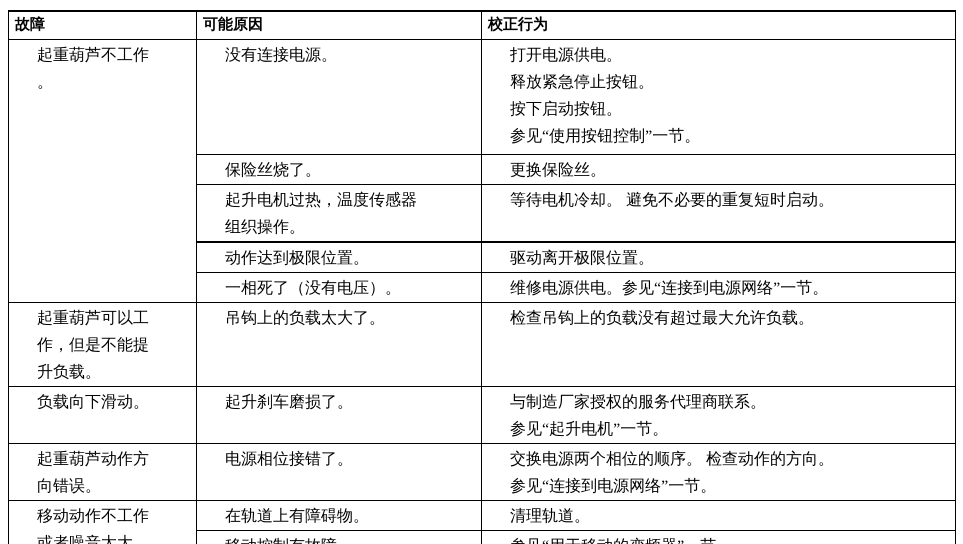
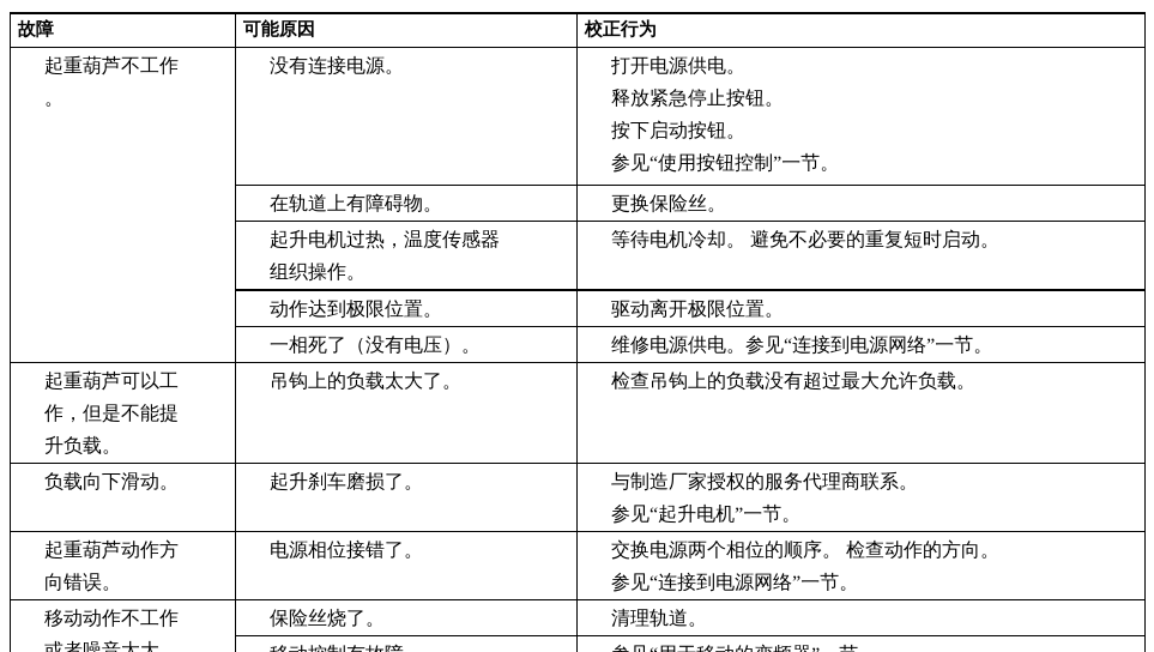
  故障	可能原因	校正行为
  起重葫芦不工作 。	没有连接电源。	打开电源供电。 释放紧急停止按钮。 按下启动按钮。 参见“使用按钮控制”一节。
- 保险丝烧了。	更换保险丝。
+ 在轨道上有障碍物。	更换保险丝。
  起升电机过热，温度传感器 组织操作。	等待电机冷却。 避免不必要的重复短时启动。
  动作达到极限位置。	驱动离开极限位置。
  一相死了（没有电压）。	维修电源供电。参见“连接到电源网络”一节。
  起重葫芦可以工 作，但是不能提 升负载。	吊钩上的负载太大了。	检查吊钩上的负载没有超过最大允许负载。
  负载向下滑动。	起升刹车磨损了。	与制造厂家授权的服务代理商联系。 参见“起升电机”一节。
  起重葫芦动作方 向错误。	电源相位接错了。	交换电源两个相位的顺序。 检查动作的方向。 参见“连接到电源网络”一节。
- 移动动作不工作 或者噪音太大。	在轨道上有障碍物。	清理轨道。
+ 移动动作不工作 或者噪音太大。	保险丝烧了。	清理轨道。
